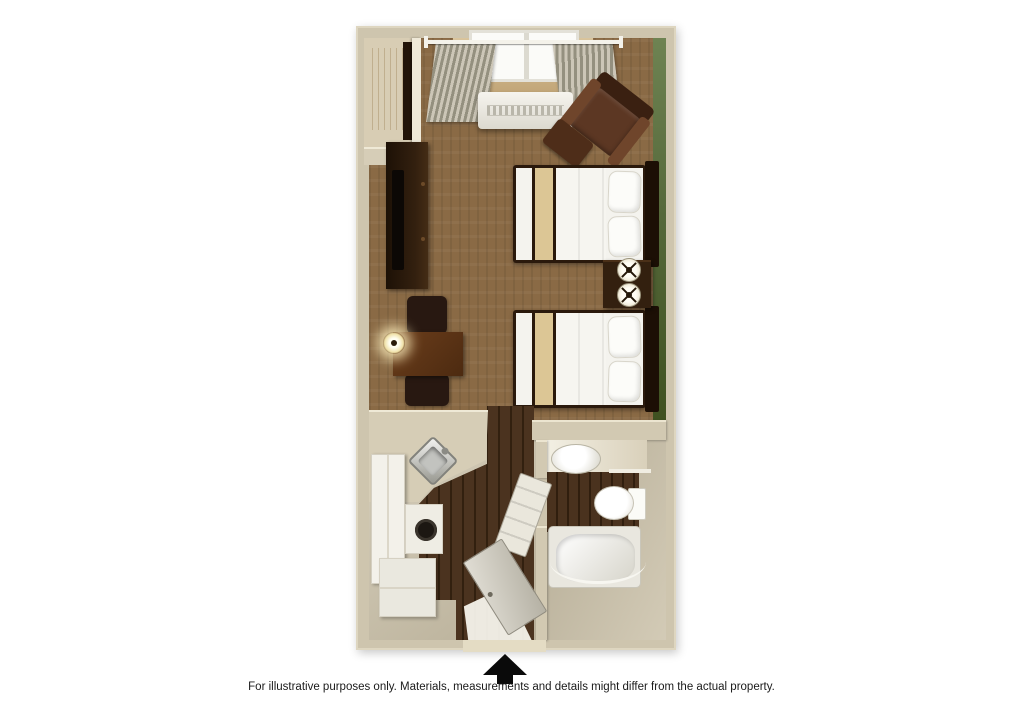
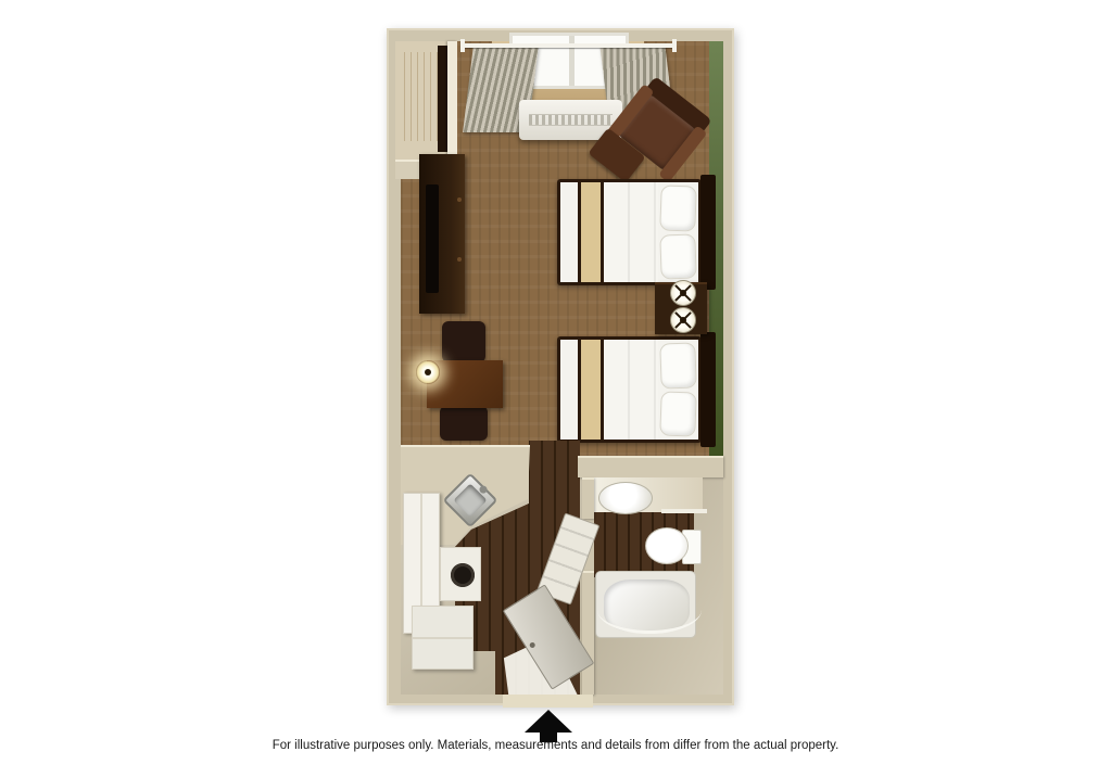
- For illustrative purposes only. Materials, measurements and details might differ from the actual property.
+ For illustrative purposes only. Materials, measurements and details from differ from the actual property.
